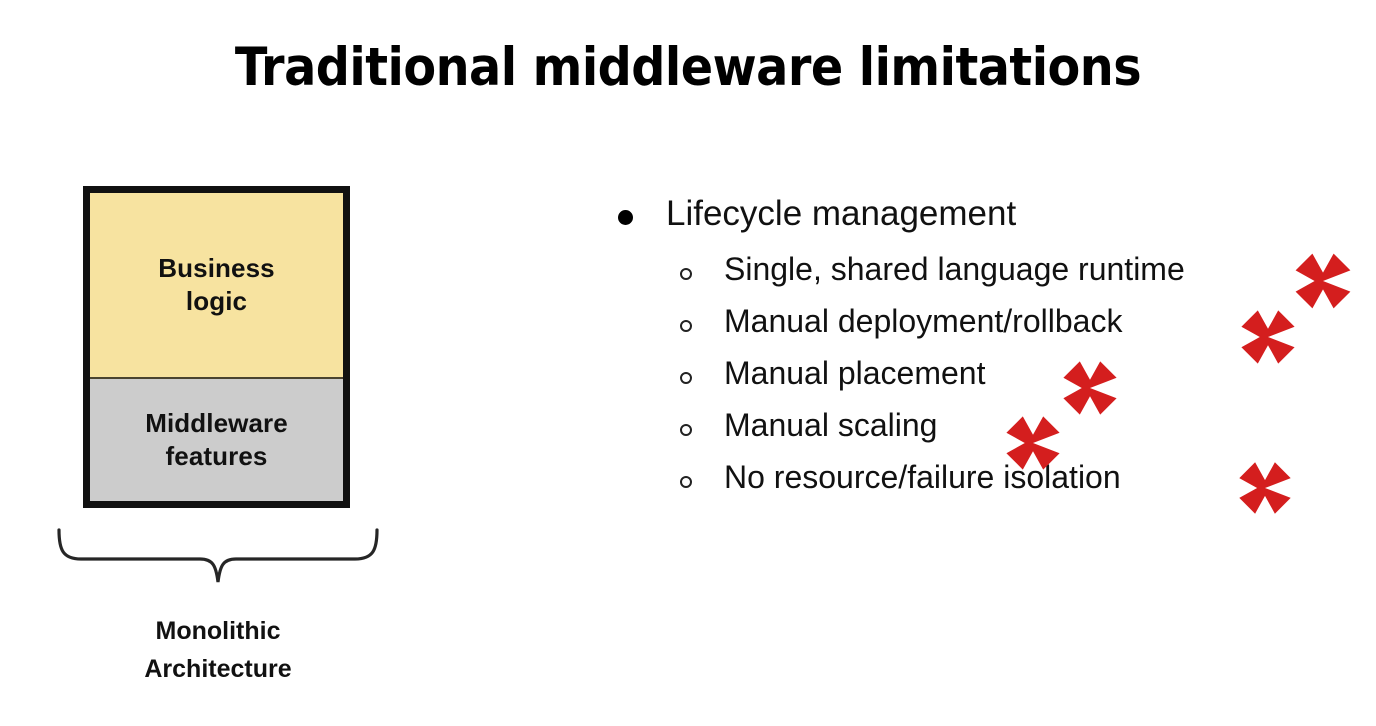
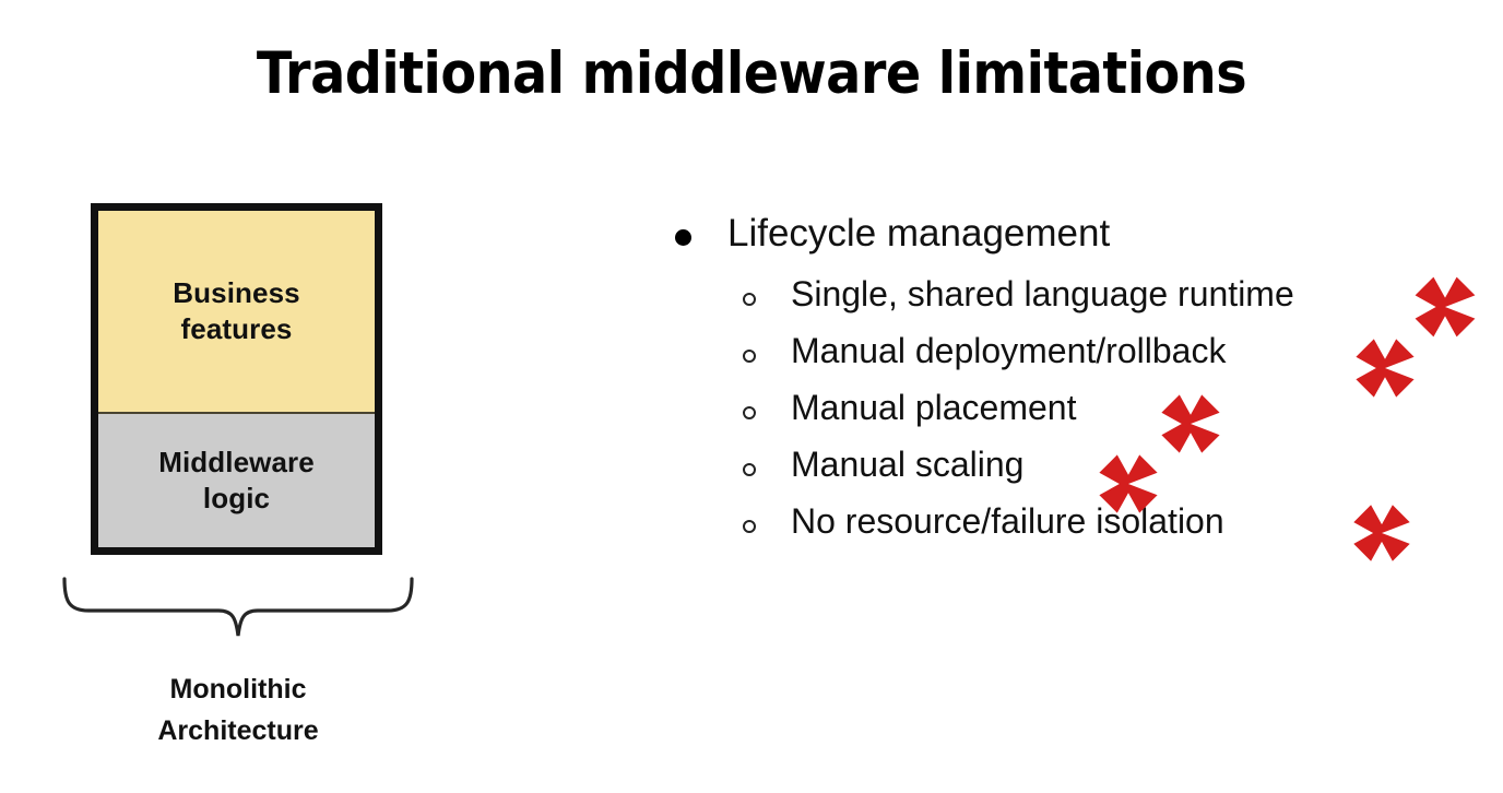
  Traditional middleware limitations
  Business
- logic
+ features
  Middleware
- features
+ logic
  Monolithic
  Architecture
  Lifecycle management
  Single, shared language runtime
  Manual deployment/rollback
  Manual placement
  Manual scaling
  No resource/failure isolation
